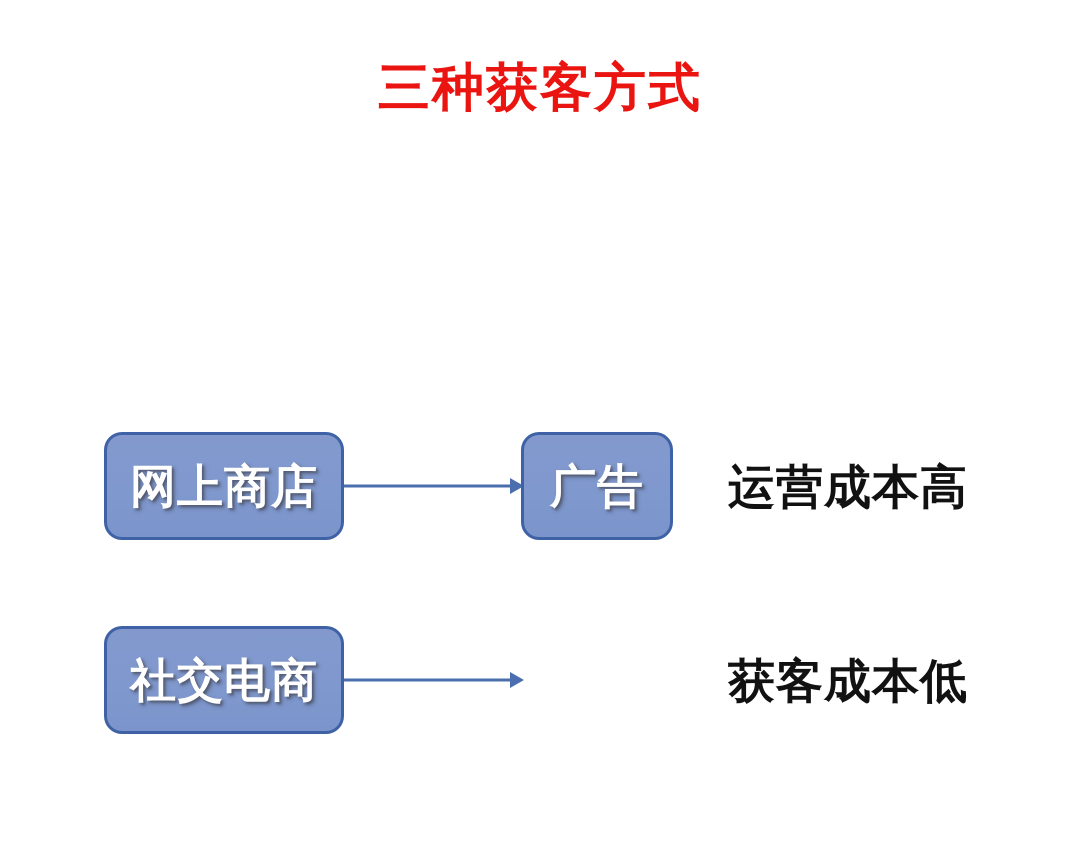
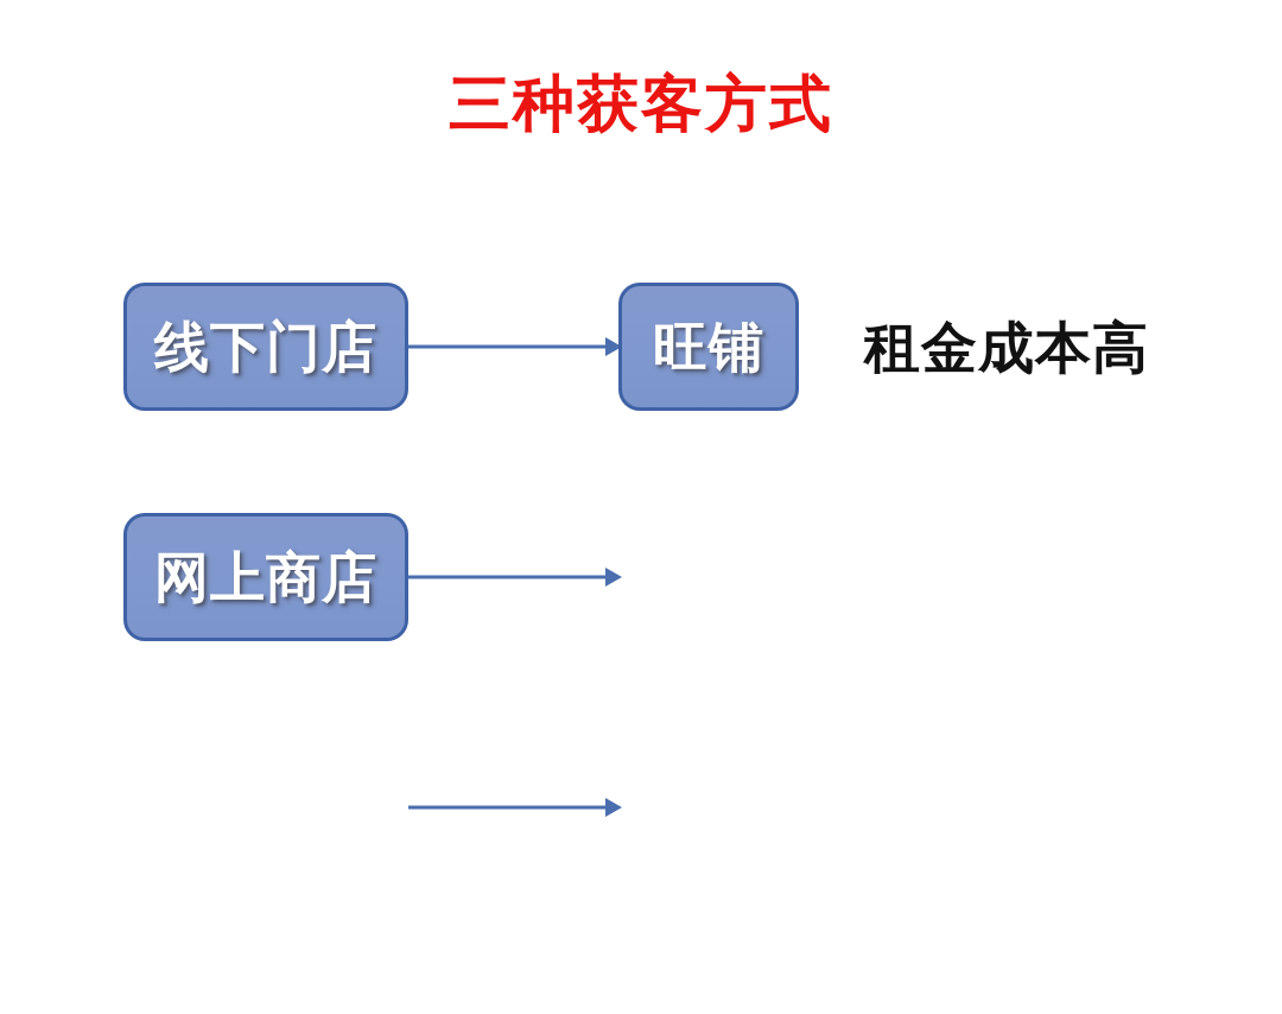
  三种获客方式
+ 线下门店
+ 旺铺
+ 租金成本高
  网上商店
- 广告
- 运营成本高
- 社交电商
- 获客成本低
